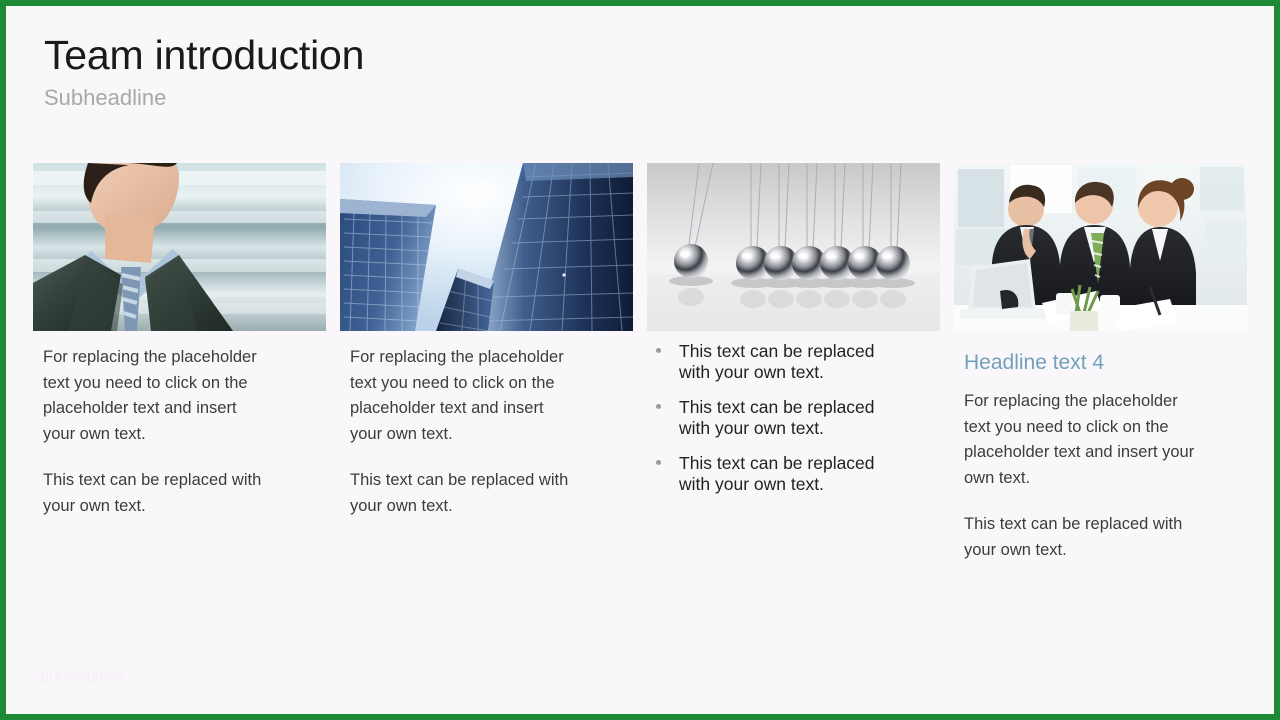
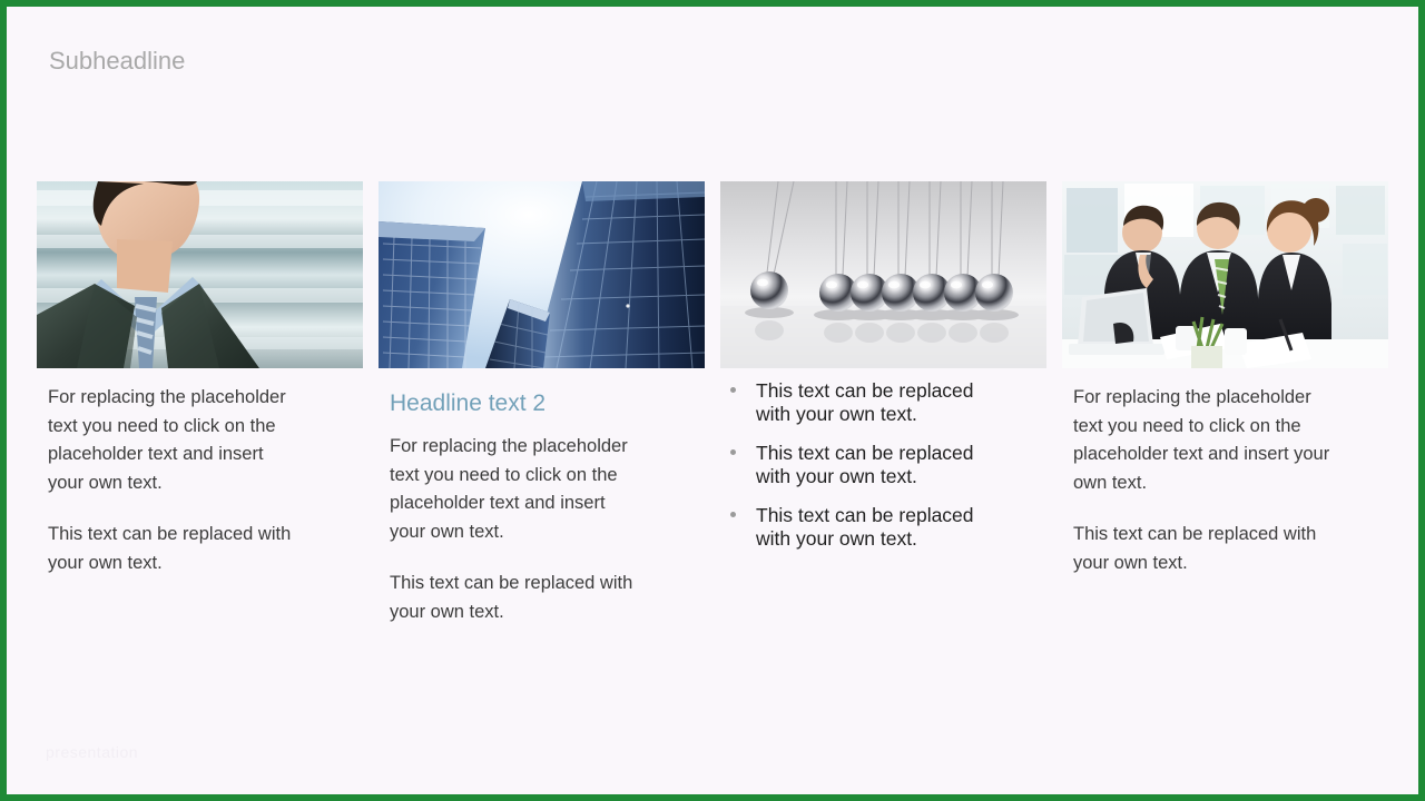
- Team introduction
  Subheadline
  For replacing the placeholder text you need to click on the placeholder text and insert your own text.
  This text can be replaced with your own text.
+ Headline text 2
  For replacing the placeholder text you need to click on the placeholder text and insert your own text.
  This text can be replaced with your own text.
  This text can be replaced with your own text.
  This text can be replaced with your own text.
  This text can be replaced with your own text.
- Headline text 4
  For replacing the placeholder text you need to click on the placeholder text and insert your own text.
  This text can be replaced with your own text.
